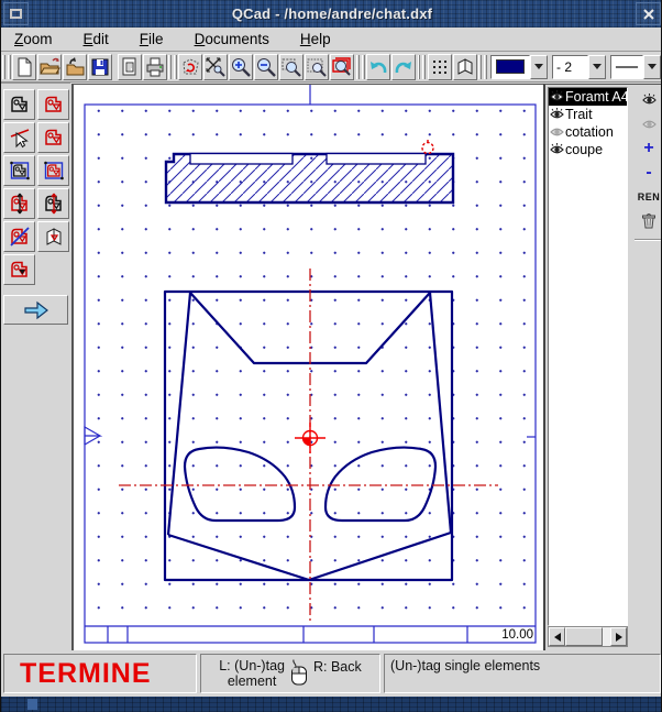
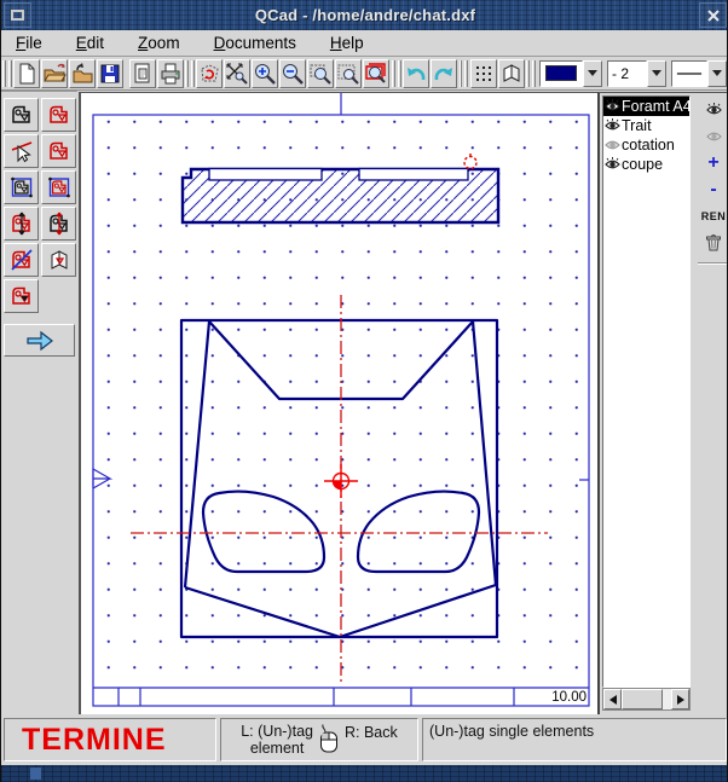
  QCad - /home/andre/chat.dxf
- Zoom
+ File
  Edit
- File
+ Zoom
  Documents
  Help
  - 2
  10.00
  Foramt A4
  Trait
  cotation
  coupe
  +
  -
  REN
  TERMINE
  L: (Un-)tag
  element
  R: Back
  (Un-)tag single elements
